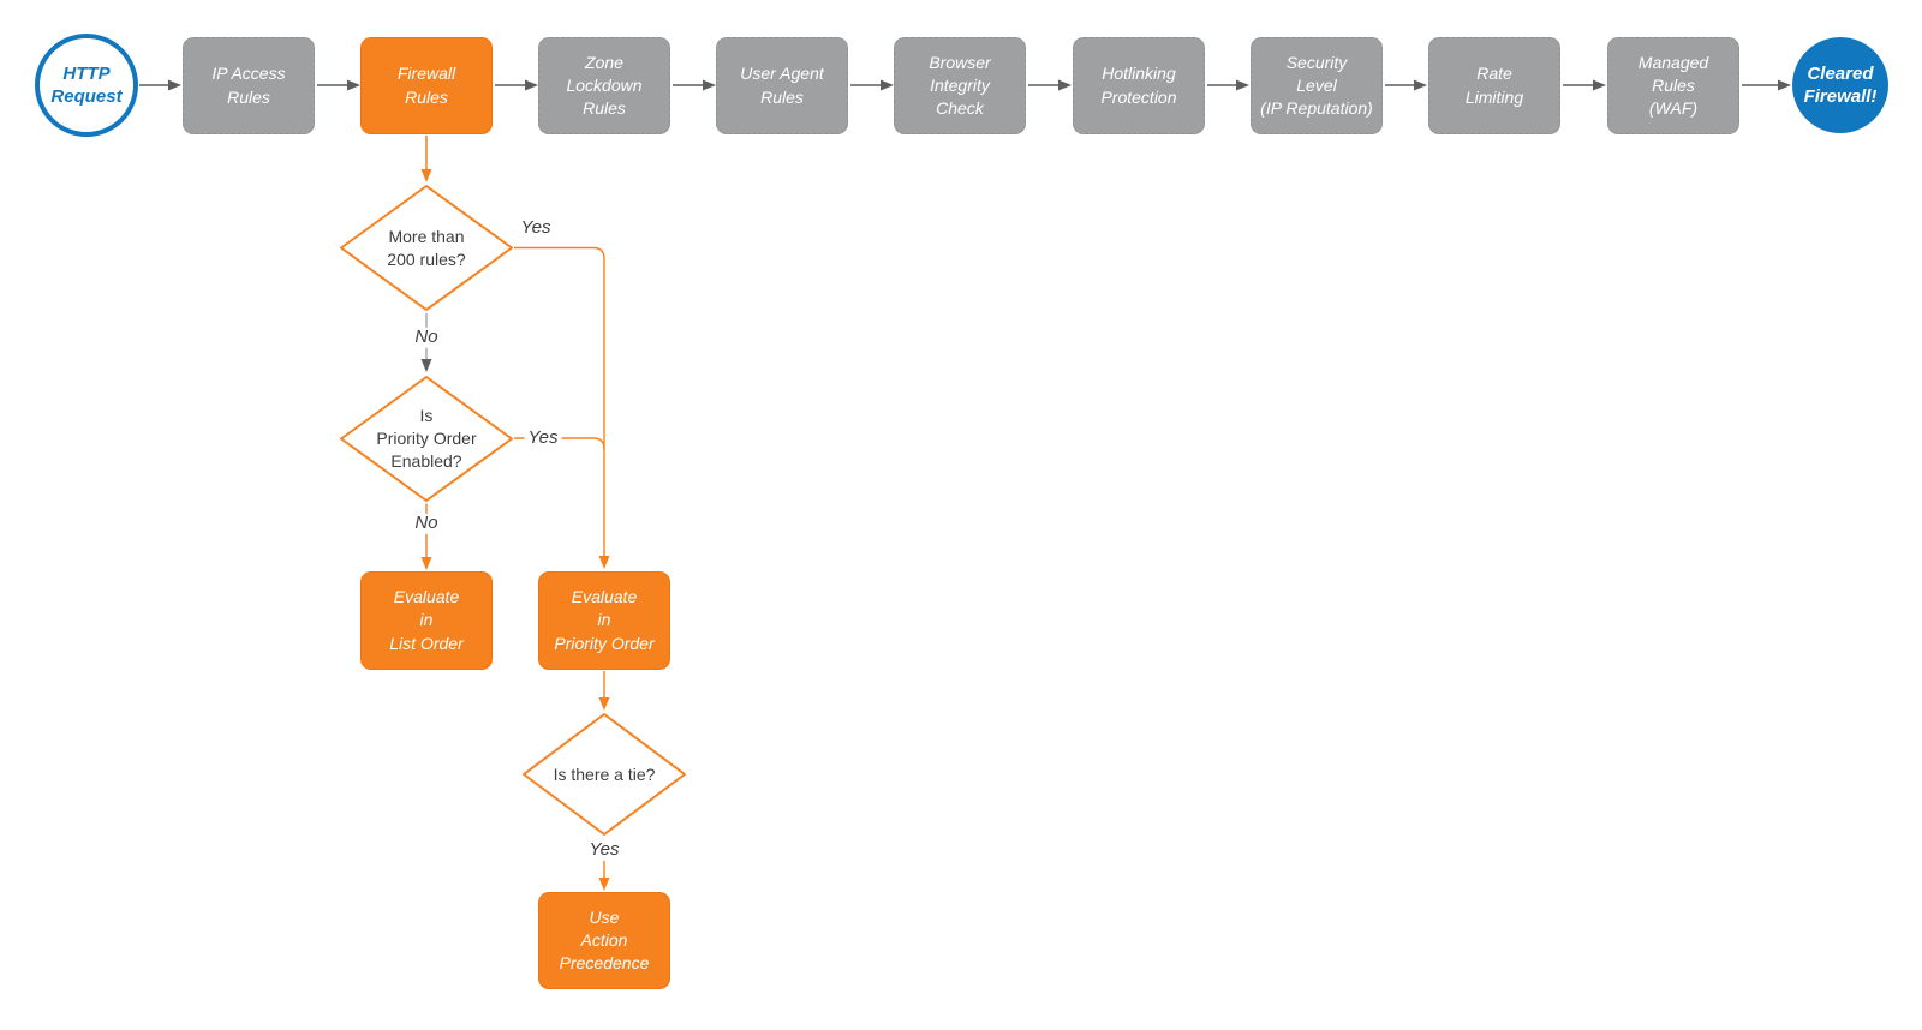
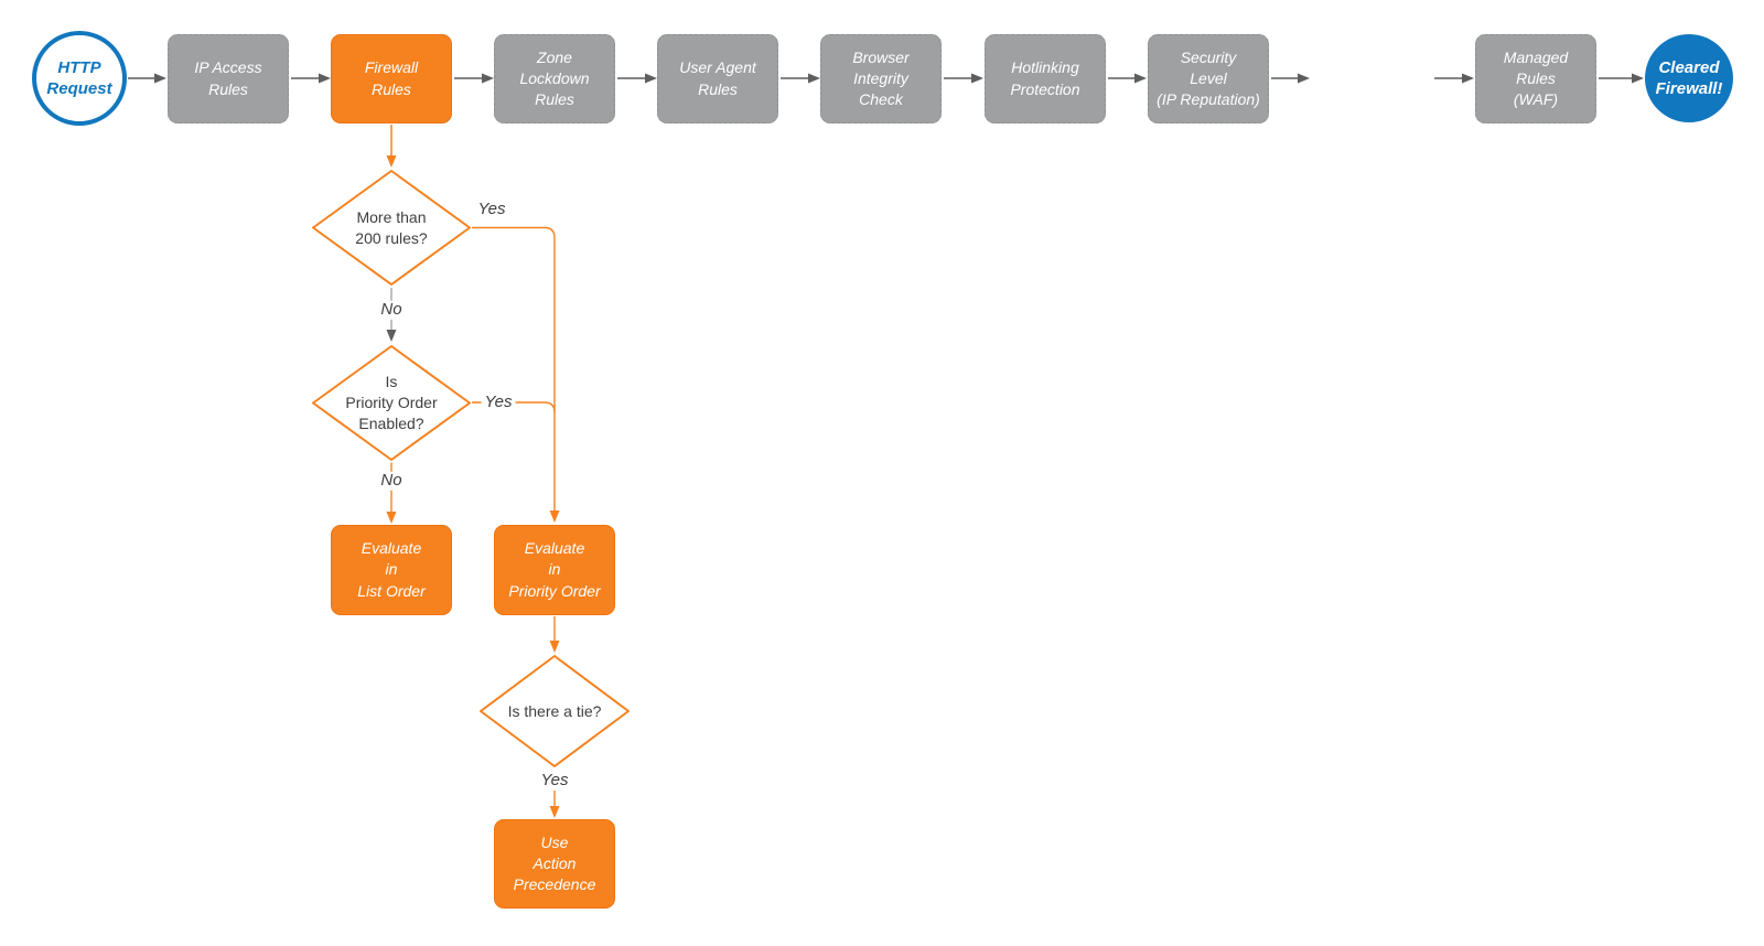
  HTTP
  Request
  IP Access
  Rules
  Firewall
  Rules
  Zone
  Lockdown
  Rules
  User Agent
  Rules
  Browser
  Integrity
  Check
  Hotlinking
  Protection
  Security
  Level
  (IP Reputation)
- Rate
- Limiting
  Managed
  Rules
  (WAF)
  Cleared
  Firewall!
  More than
  200 rules?
  Is
  Priority Order
  Enabled?
  Evaluate
  in
  List Order
  Evaluate
  in
  Priority Order
  Is there a tie?
  Use
  Action
  Precedence
  Yes
  No
  Yes
  No
  Yes
